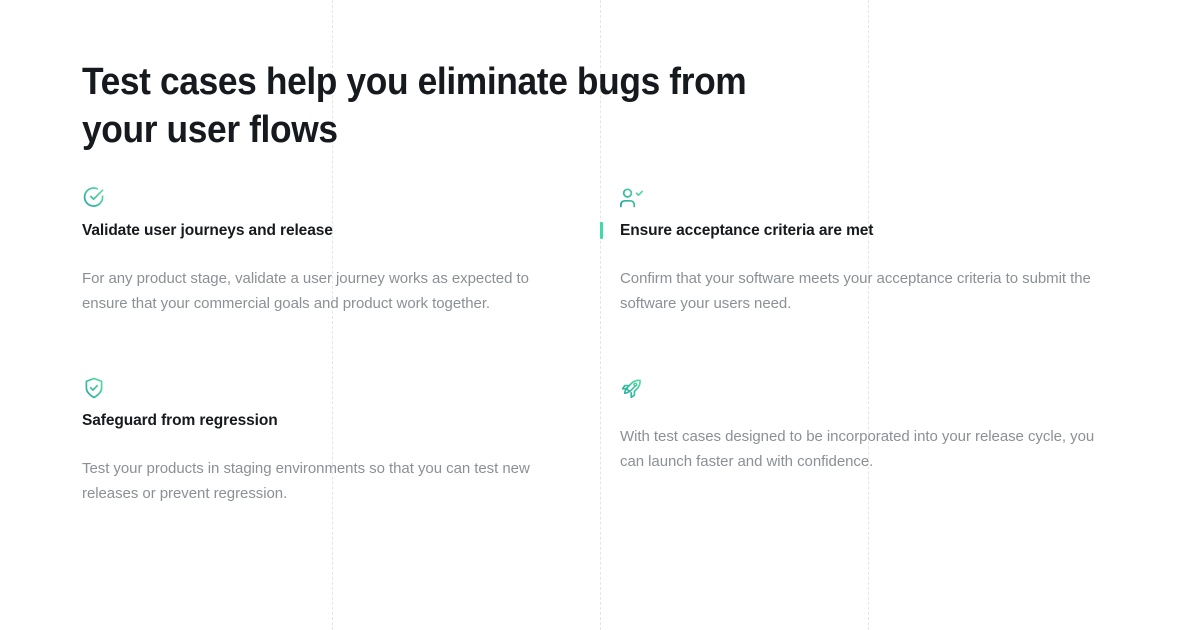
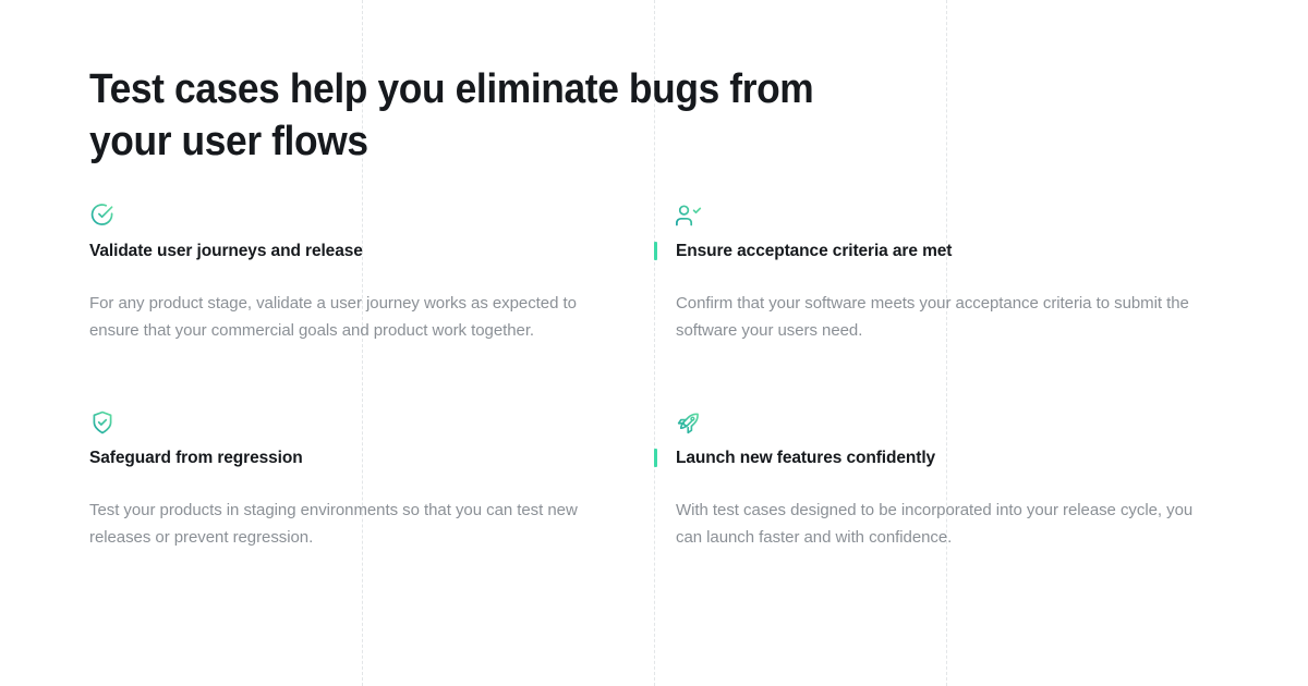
  Test cases help you eliminate bugs from your user flows
  Validate user journeys and release
  For any product stage, validate a user journey works as expected to ensure that your commercial goals and product work together.
  Ensure acceptance criteria are met
  Confirm that your software meets your acceptance criteria to submit the software your users need.
  Safeguard from regression
  Test your products in staging environments so that you can test new releases or prevent regression.
+ Launch new features confidently
  With test cases designed to be incorporated into your release cycle, you can launch faster and with confidence.
